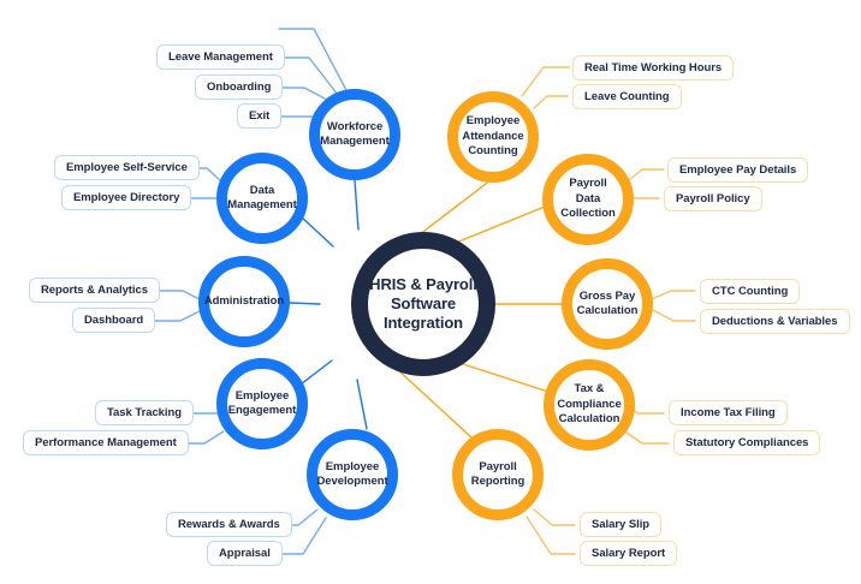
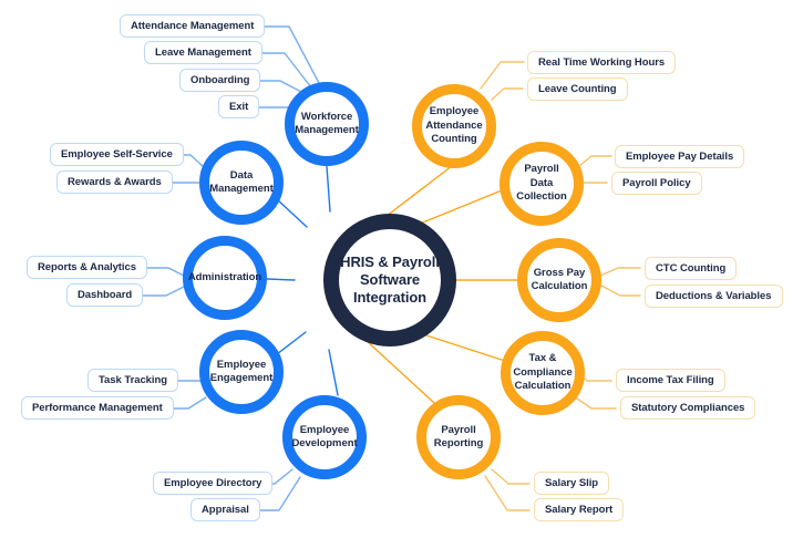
  HRIS & Payroll
  Software
  Integration
  Workforce
  Management
  Data
  Management
  Administration
  Employee
  Engagement
  Employee
  Development
  Employee
  Attendance
  Counting
  Payroll Data
  Collection
  Gross Pay
  Calculation
  Tax &
  Compliance
  Calculation
  Payroll
  Reporting
+ Attendance Management
  Leave Management
  Onboarding
  Exit
  Employee Self-Service
- Employee Directory
+ Rewards & Awards
  Reports & Analytics
  Dashboard
  Task Tracking
  Performance Management
- Rewards & Awards
+ Employee Directory
  Appraisal
  Real Time Working Hours
  Leave Counting
  Employee Pay Details
  Payroll Policy
  CTC Counting
  Deductions & Variables
  Income Tax Filing
  Statutory Compliances
  Salary Slip
  Salary Report
